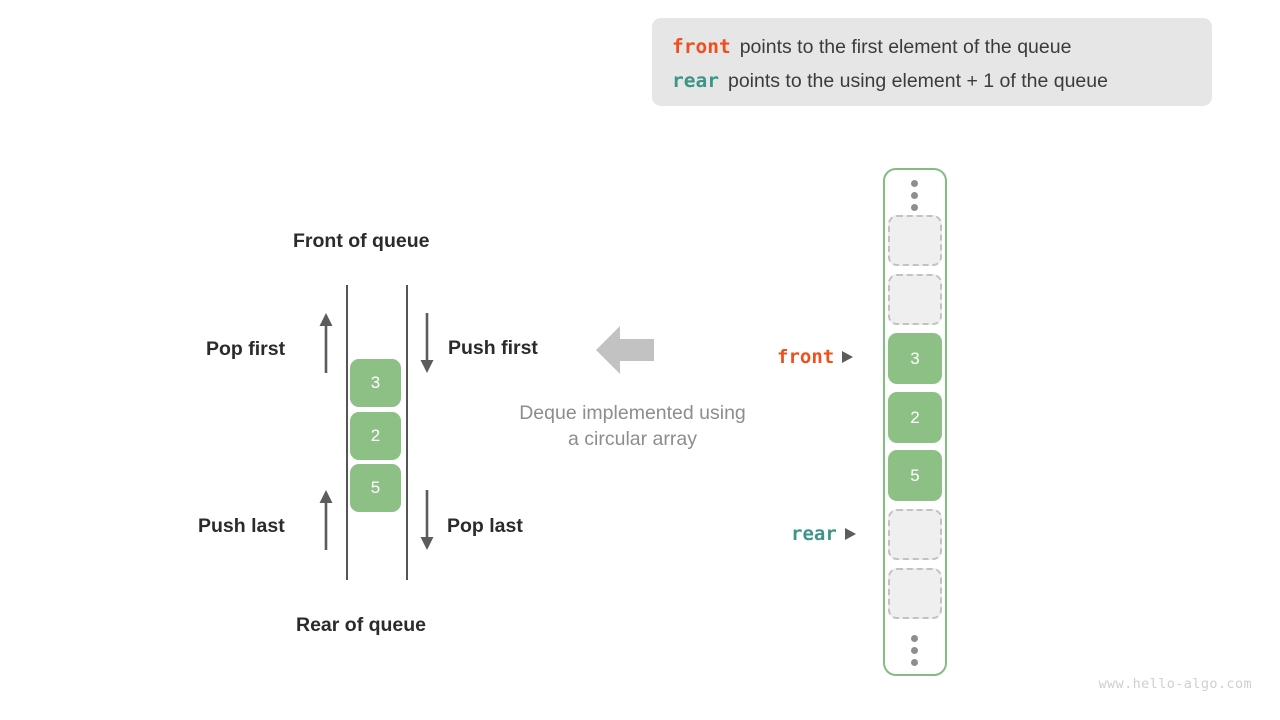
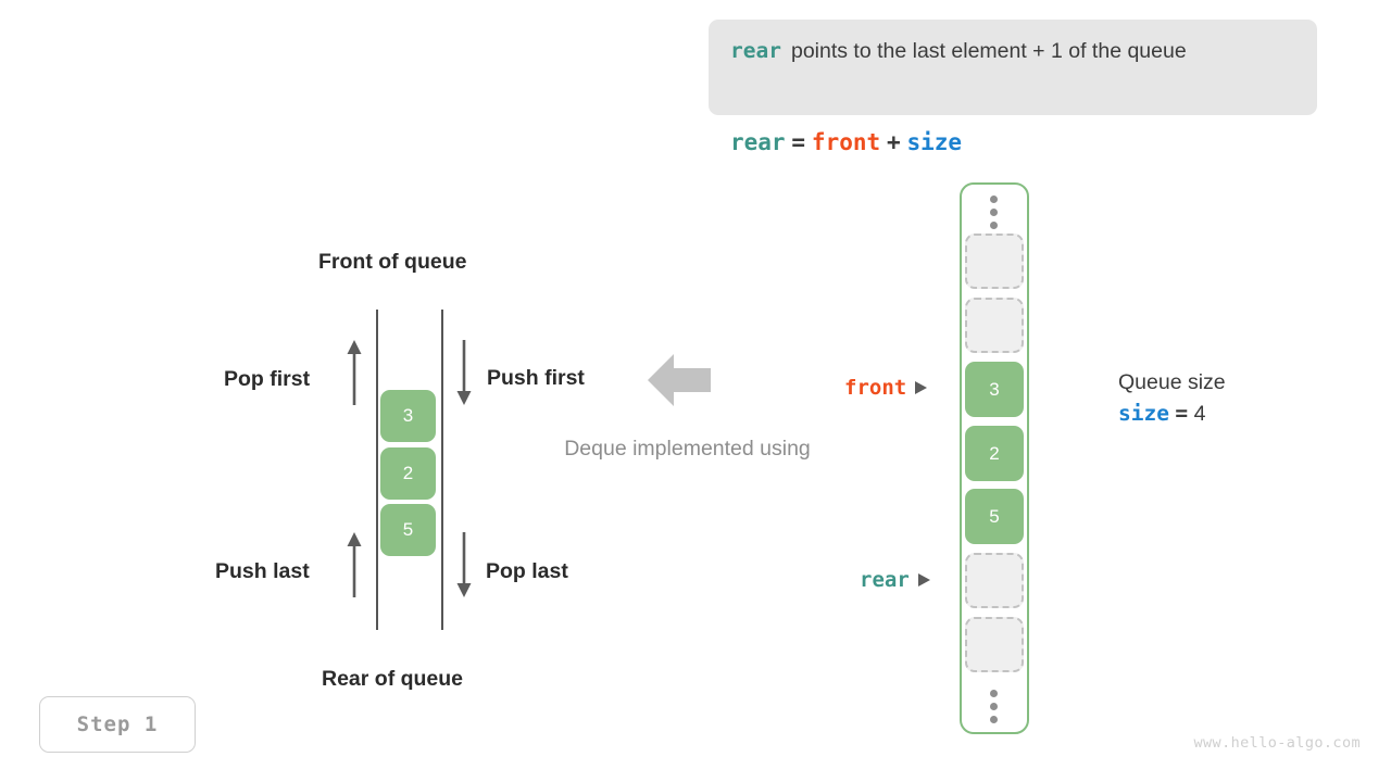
- front points to the first element of the queue
- rear points to the using element + 1 of the queue
+ rear points to the last element + 1 of the queue
+ rear = front + size
  Front of queue
  Rear of queue
  3
  2
  5
  Pop first
  Push last
  Push first
  Pop last
  Deque implemented using
- a circular array
  3
  2
  5
  front
  rear
+ Queue size
+ size = 4
+ Step 1
  www.hello-algo.com
